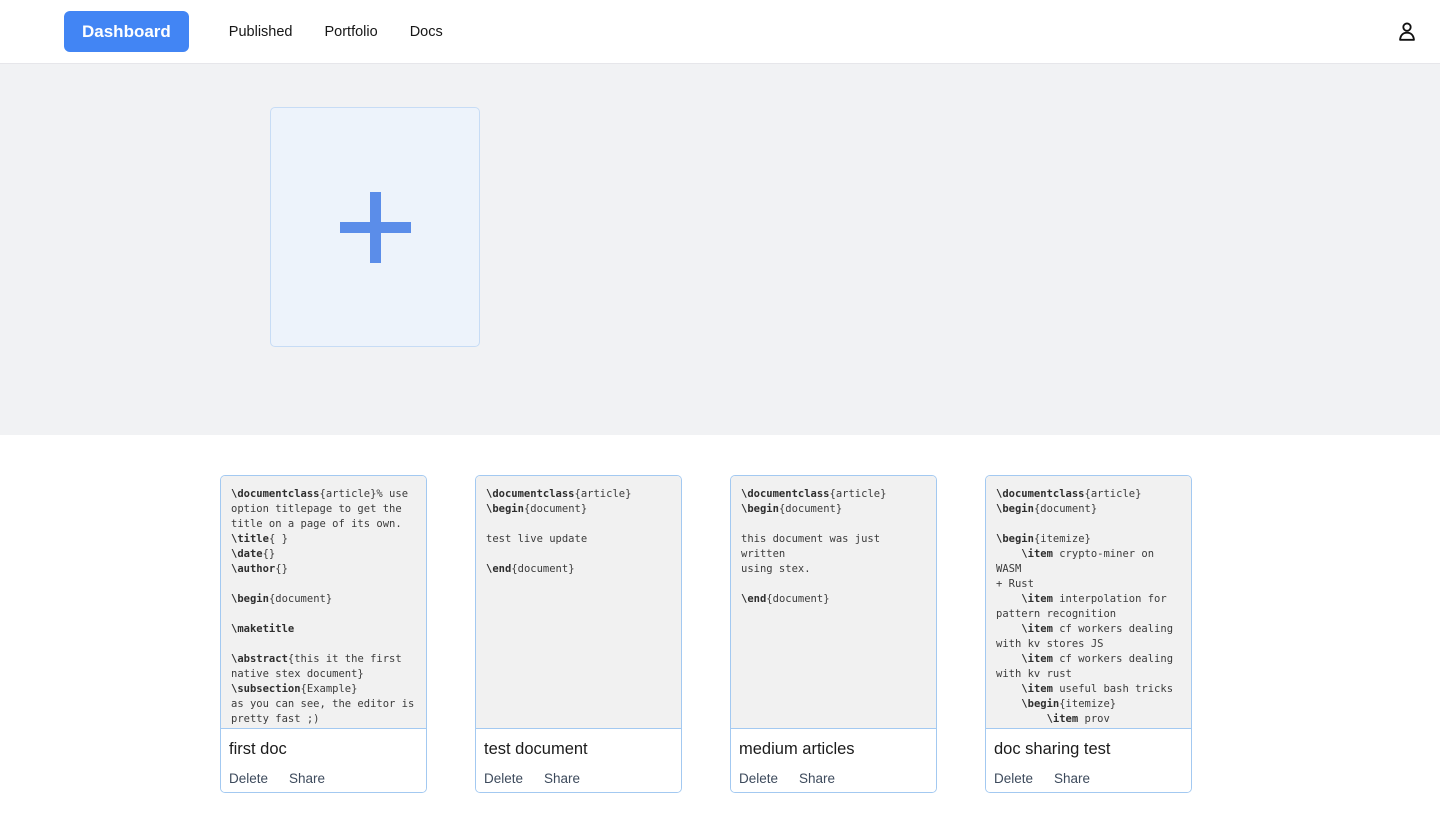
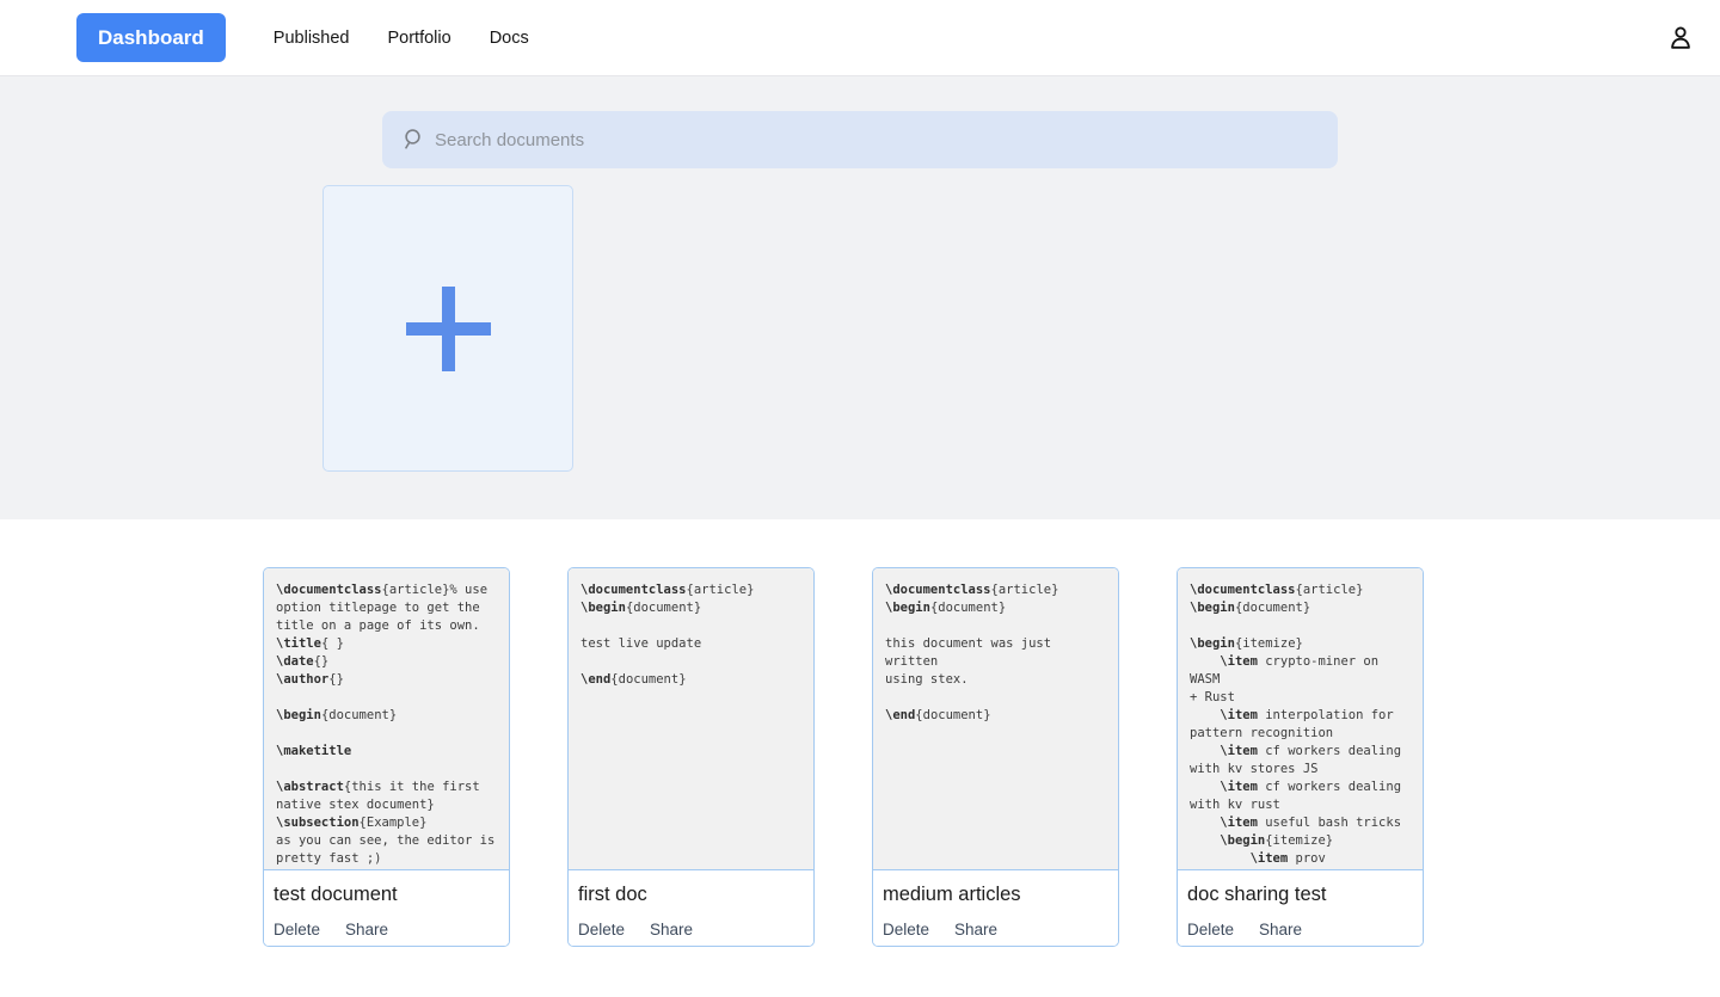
  Dashboard
  Published
  Portfolio
  Docs
+ Search documents
  \documentclass{article}% use
  option titlepage to get the
  title on a page of its own.
  \title{ }
  \date{}
  \author{}
  \begin{document}
  \maketitle \abstract{this it the first
  native stex document}
  \subsection{Example}
  as you can see, the editor is
  pretty fast ;)
- first doc
+ test document
  Delete
  Share
  \documentclass{article}
  \begin{document}
  test live update
  \end{document}
- test document
+ first doc
  Delete
  Share
  \documentclass{article}
  \begin{document}
  this document was just written
  using stex.
  \end{document}
  medium articles
  Delete
  Share
  \documentclass{article}
  \begin{document}
  \begin{itemize}
  \item crypto-miner on WASM
  + Rust
  \item interpolation for
  pattern recognition
  \item cf workers dealing
  with kv stores JS
  \item cf workers dealing
  with kv rust
  \item useful bash tricks
  \begin{itemize}
  \item prov
  doc sharing test
  Delete
  Share
